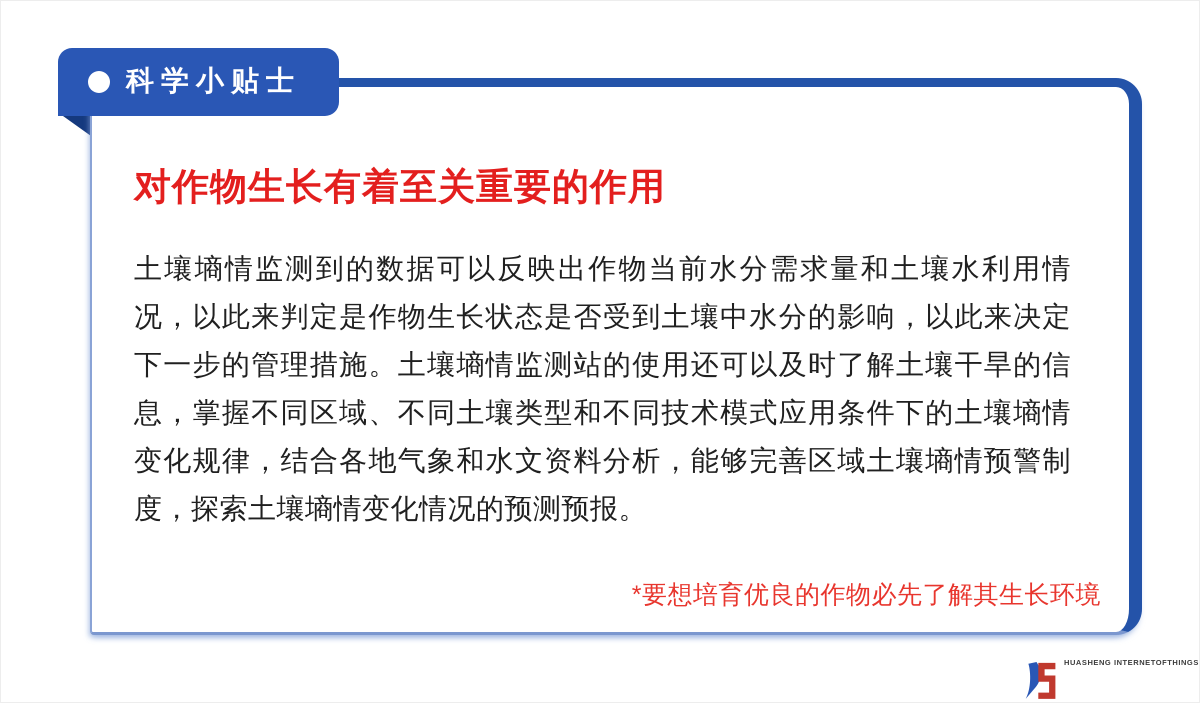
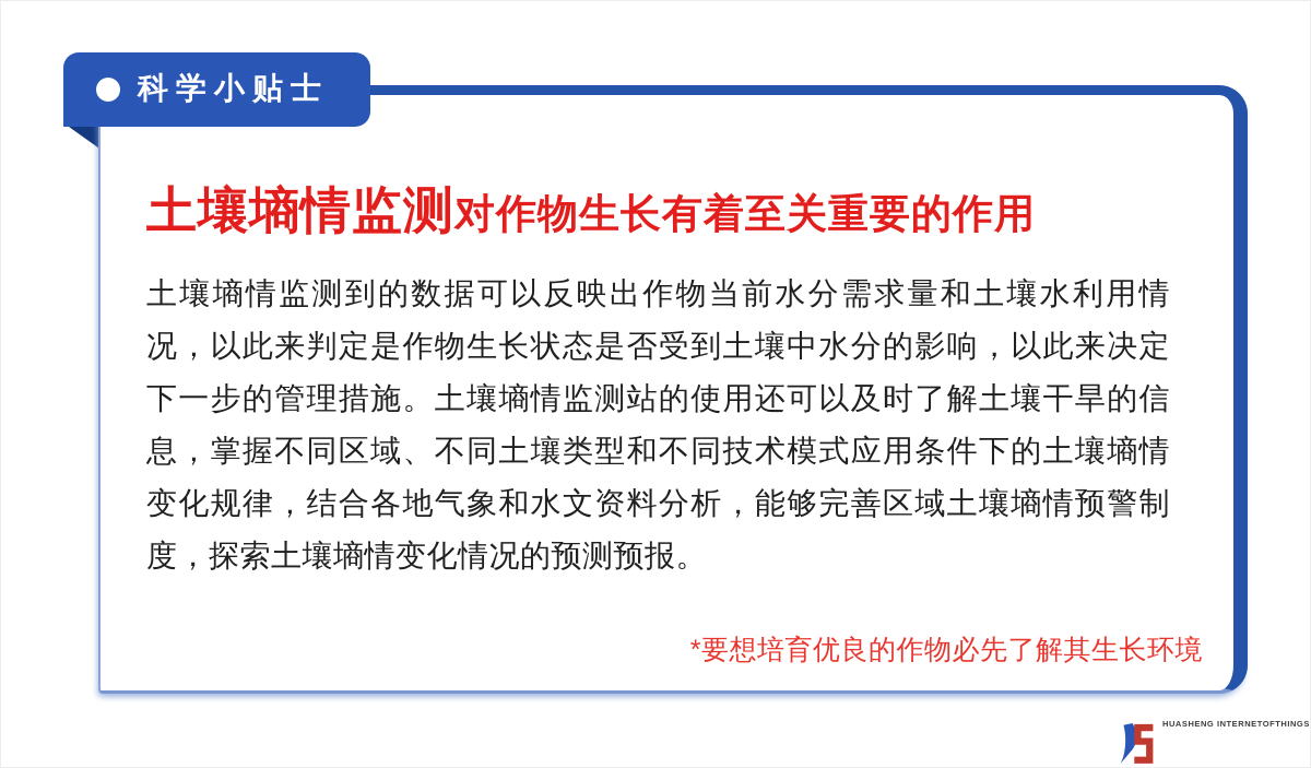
  科学小贴士
+ 土壤墒情监测
  对作物生长有着至关重要的作用
  土壤墒情监测到的数据可以反映出作物当前水分需求量和土壤水利用情况，以此来判定是作物生长状态是否受到土壤中水分的影响，以此来决定下一步的管理措施。土壤墒情监测站的使用还可以及时了解土壤干旱的信息，掌握不同区域、不同土壤类型和不同技术模式应用条件下的土壤墒情变化规律，结合各地气象和水文资料分析，能够完善区域土壤墒情预警制度，探索土壤墒情变化情况的预测预报。
  *要想培育优良的作物必先了解其生长环境
  HUASHENG INTERNETOFTHINGS
